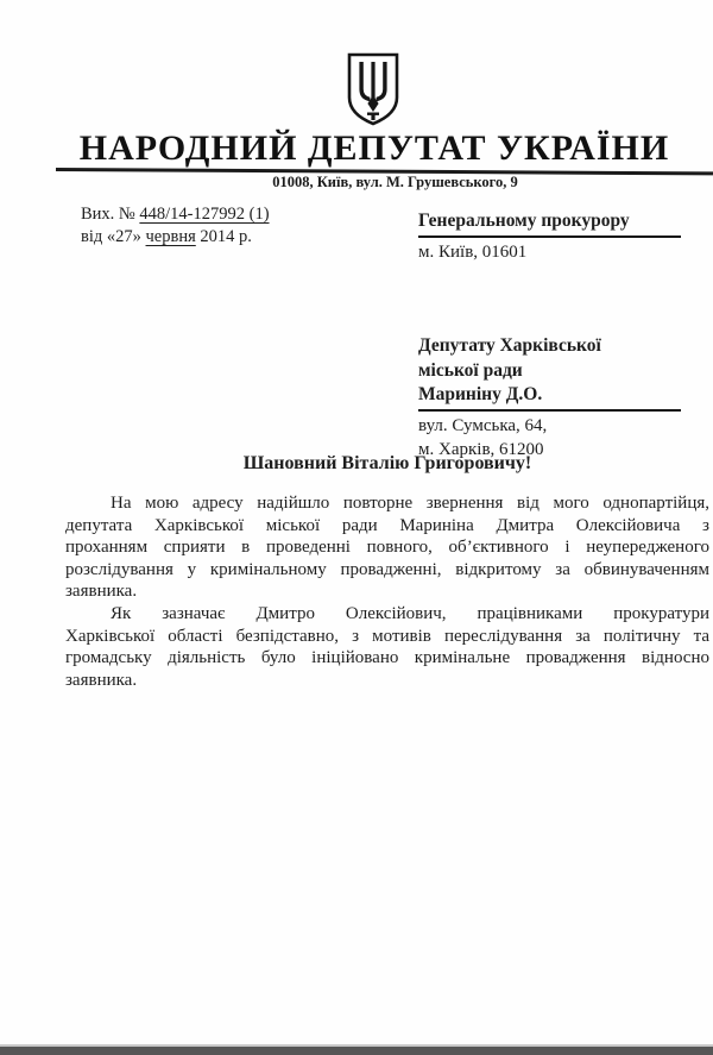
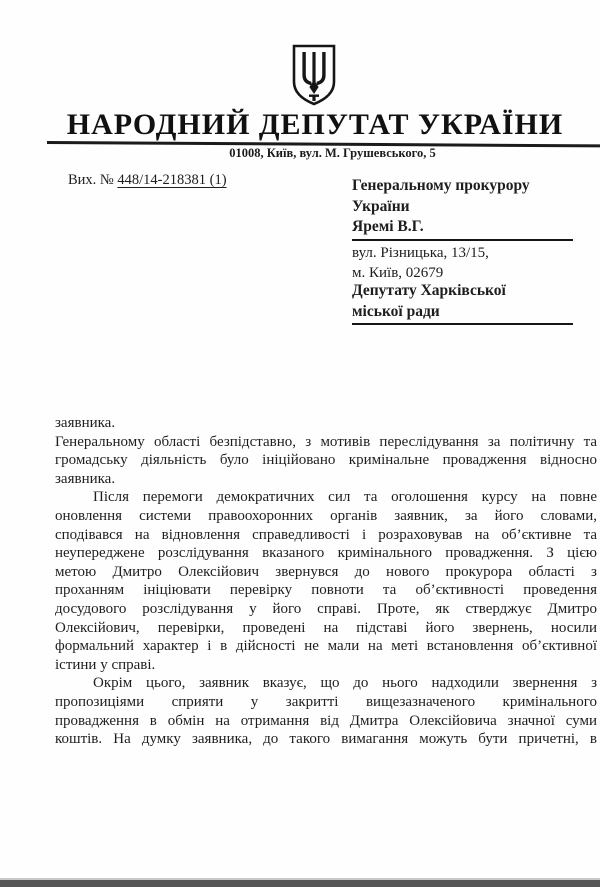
  НАРОДНИЙ ДЕПУТАТ УКРАЇНИ
- 01008, Київ, вул. М. Грушевського, 9
+ 01008, Київ, вул. М. Грушевського, 5
- Вих. № 448/14-127992 (1)
+ Вих. № 448/14-218381 (1)
- від «27» червня 2014 р.
  Генеральному прокурору
+ України
+ Яремі В.Г.
+ вул. Різницька, 13/15,
- м. Київ, 01601
+ м. Київ, 02679
  Депутату Харківської
  міської ради
- Мариніну Д.О.
- вул. Сумська, 64,
- м. Харків, 61200
- Шановний Віталію Григоровичу!
- На мою адресу надійшло повторне звернення від мого однопартійця,
- депутата Харківської міської ради Мариніна Дмитра Олексійовича з
- проханням сприяти в проведенні повного, об’єктивного і неупередженого
- розслідування у кримінальному провадженні, відкритому за обвинуваченням
  заявника.
- Як зазначає Дмитро Олексійович, працівниками прокуратури
- Харківської області безпідставно, з мотивів переслідування за політичну та
+ Генеральному області безпідставно, з мотивів переслідування за політичну та
  громадську діяльність було ініційовано кримінальне провадження відносно
  заявника.
+ Після перемоги демократичних сил та оголошення курсу на повне
+ оновлення системи правоохоронних органів заявник, за його словами,
+ сподівався на відновлення справедливості і розраховував на об’єктивне та
+ неупереджене розслідування вказаного кримінального провадження. З цією
+ метою Дмитро Олексійович звернувся до нового прокурора області з
+ проханням ініціювати перевірку повноти та об’єктивності проведення
+ досудового розслідування у його справі. Проте, як стверджує Дмитро
+ Олексійович, перевірки, проведені на підставі його звернень, носили
+ формальний характер і в дійсності не мали на меті встановлення об’єктивної
+ істини у справі.
+ Окрім цього, заявник вказує, що до нього надходили звернення з
+ пропозиціями сприяти у закритті вищезазначеного кримінального
+ провадження в обмін на отримання від Дмитра Олексійовича значної суми
+ коштів. На думку заявника, до такого вимагання можуть бути причетні, в
